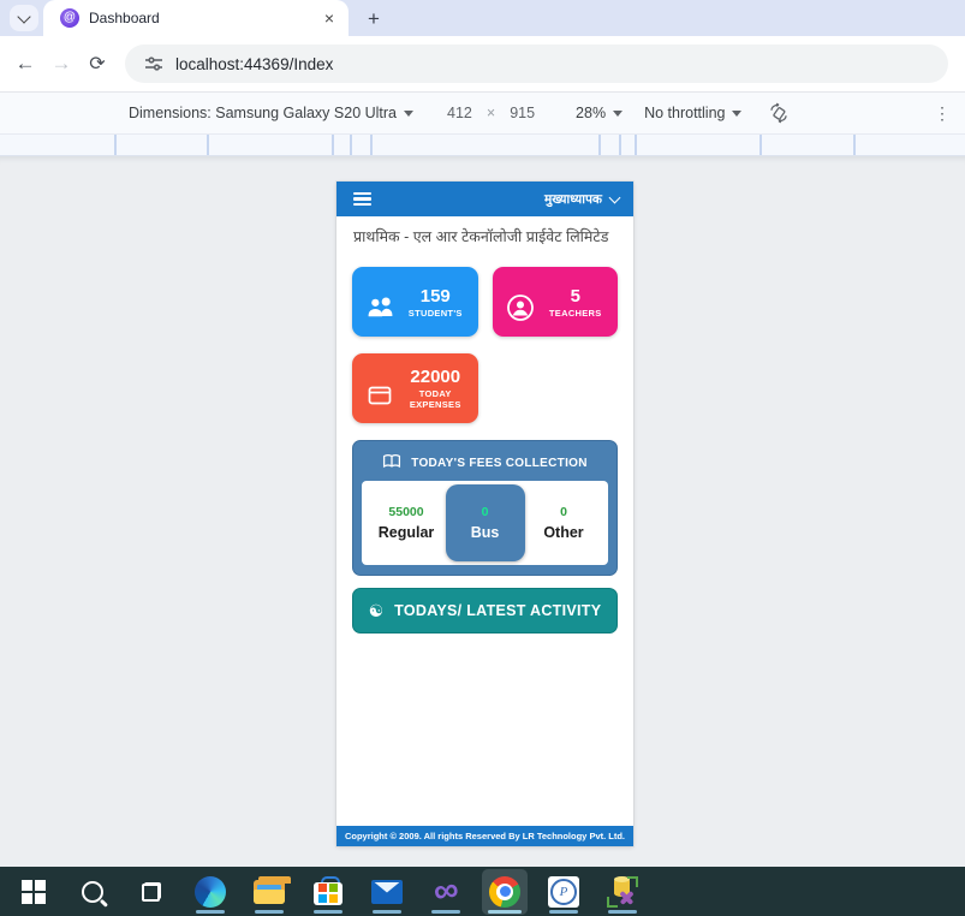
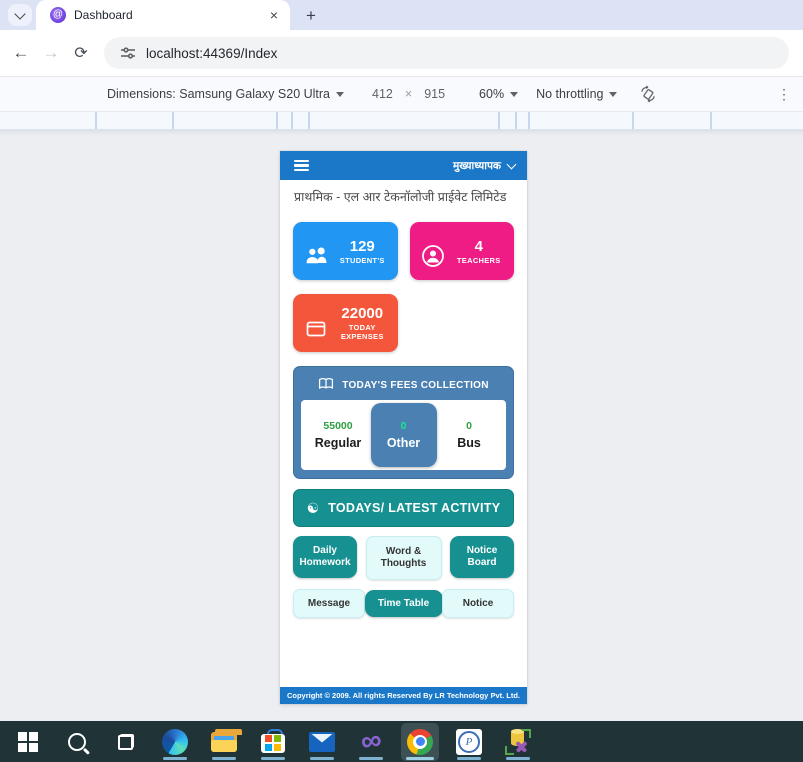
  @
  Dashboard
  ×
  +
  ←
  →
  ⟳
  localhost:44369/Index
  Dimensions: Samsung Galaxy S20 Ultra
  412
  ×
  915
- 28%
+ 60%
  No throttling
  ⋮
  मुख्याध्यापक
  प्राथमिक - एल आर टेकनॉलोजी प्राईवेट लिमिटेड
- 159
+ 129
  STUDENT'S
- 5
+ 4
  TEACHERS
  22000
  TODAY EXPENSES
  TODAY'S FEES COLLECTION
  55000
  Regular
  0
- Bus
+ Other
  0
- Other
+ Bus
  ☯
  TODAYS/ LATEST ACTIVITY
+ Daily Homework
+ Word & Thoughts
+ Notice Board
+ Message
+ Time Table
+ Notice
  Copyright © 2009. All rights Reserved By LR Technology Pvt. Ltd.
  P
